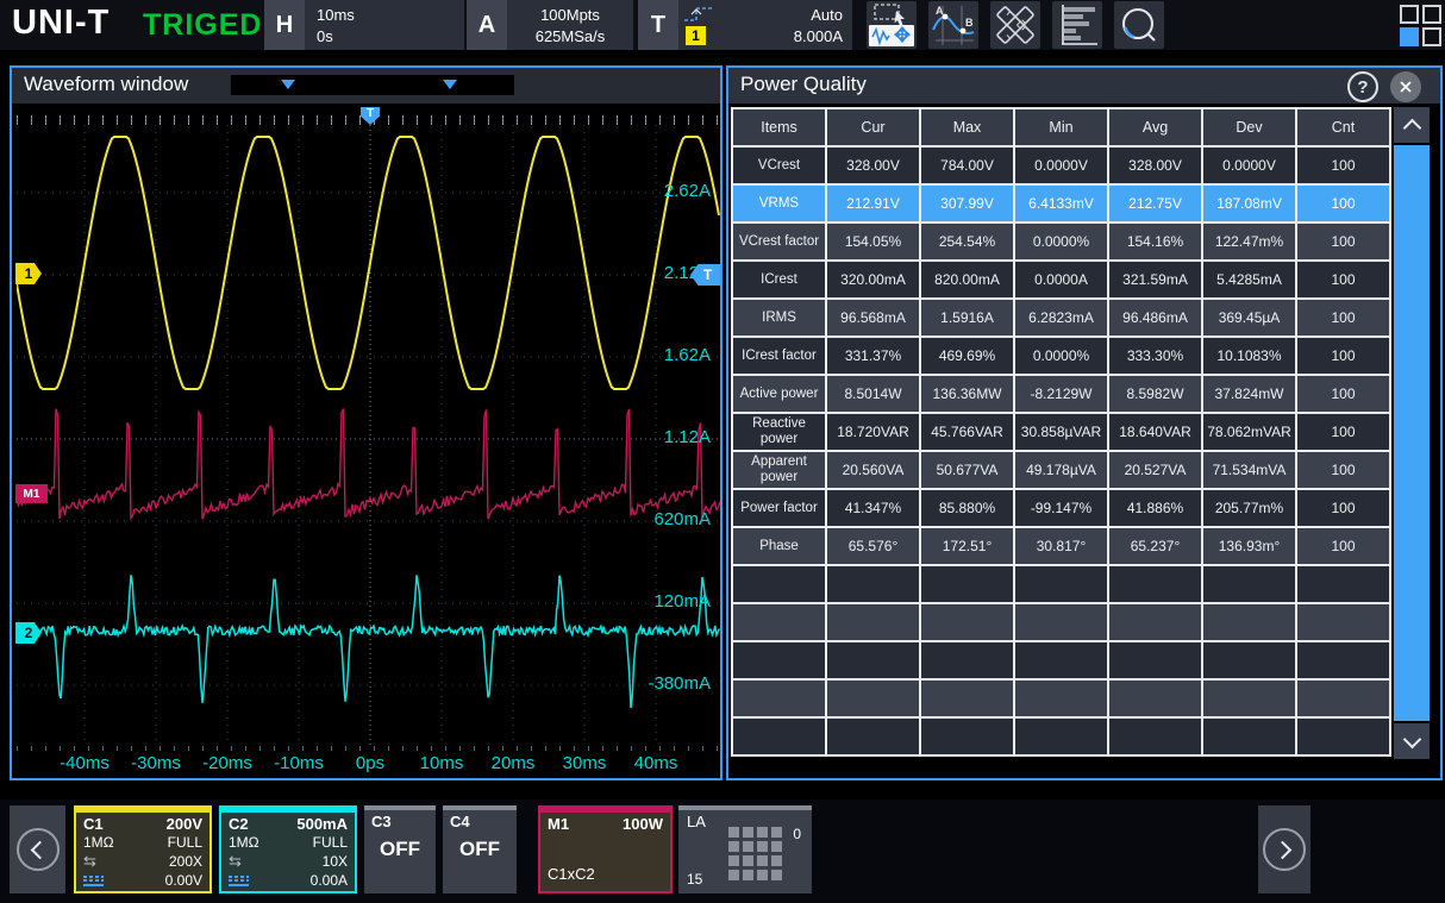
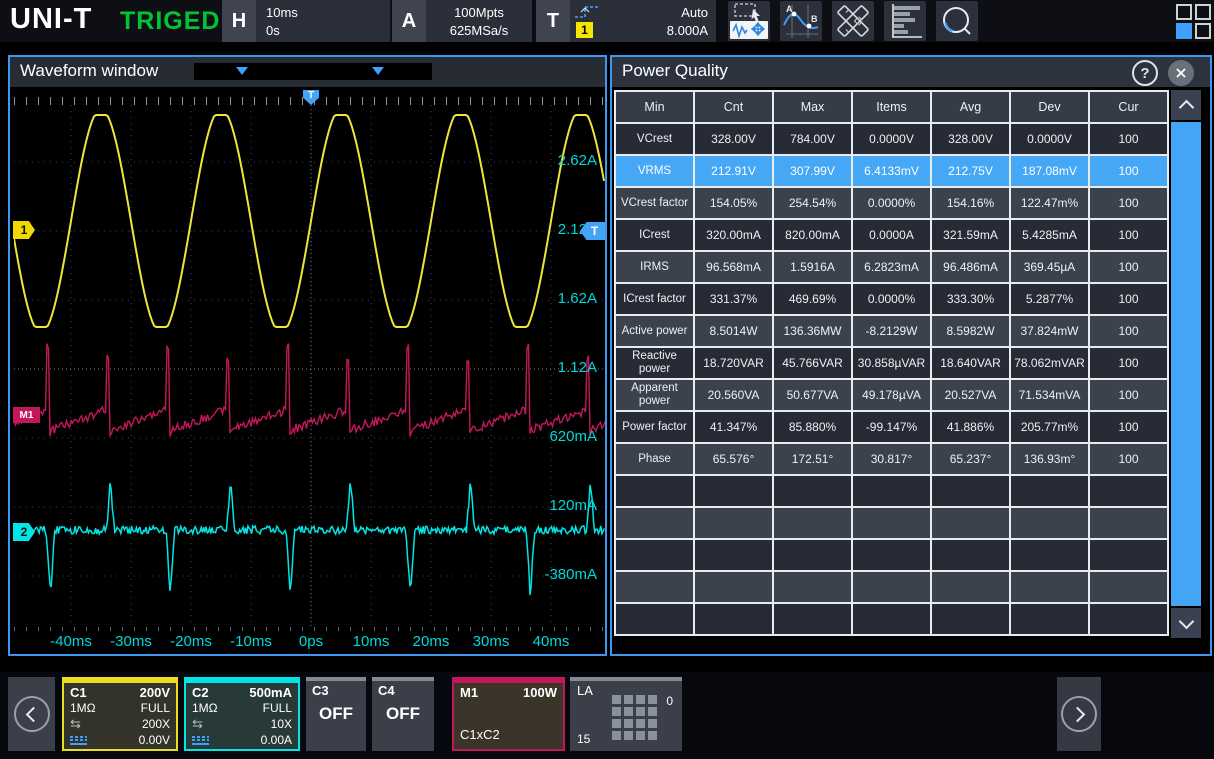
  UNI-T
  TRIGED
  H
  10ms
  0s
  A
  100Mpts
  625MSa/s
  T
  1
  Auto
  8.000A
  A
  B
  Waveform window
  T
  2.62A
  1.62A
  1.12A
  620mA
  120mA
  -380mA
  1
  M1
  2
  T
  -40ms
  -30ms
  -20ms
  -10ms
  0ps
  10ms
  20ms
  30ms
  40ms
  Power Quality
  ?
- Items
+ Min
- Cur
+ Cnt
  Max
- Min
+ Items
  Avg
  Dev
- Cnt
+ Cur
  VCrest
  328.00V
  784.00V
  0.0000V
  328.00V
  0.0000V
  100
  VRMS
  212.91V
  307.99V
  6.4133mV
  212.75V
  187.08mV
  100
  VCrest factor
  154.05%
  254.54%
  0.0000%
  154.16%
  122.47m%
  100
  ICrest
  320.00mA
  820.00mA
  0.0000A
  321.59mA
  5.4285mA
  100
  IRMS
  96.568mA
  1.5916A
  6.2823mA
  96.486mA
  369.45µA
  100
  ICrest factor
  331.37%
  469.69%
  0.0000%
  333.30%
- 10.1083%
+ 5.2877%
  100
  Active power
  8.5014W
  136.36MW
  -8.2129W
  8.5982W
  37.824mW
  100
  Reactive power
  18.720VAR
  45.766VAR
  30.858µVAR
  18.640VAR
  78.062mVAR
  100
  Apparent power
  20.560VA
  50.677VA
  49.178µVA
  20.527VA
  71.534mVA
  100
  Power factor
  41.347%
  85.880%
  -99.147%
  41.886%
  205.77m%
  100
  Phase
  65.576°
  172.51°
  30.817°
  65.237°
  136.93m°
  100
  C1
  200V
  1MΩ
  FULL
  ⇆
  200X
  0.00V
  C2
  500mA
  1MΩ
  FULL
  ⇆
  10X
  0.00A
  C3
  OFF
  C4
  OFF
  M1
  100W
  C1xC2
  LA
  0
  15
